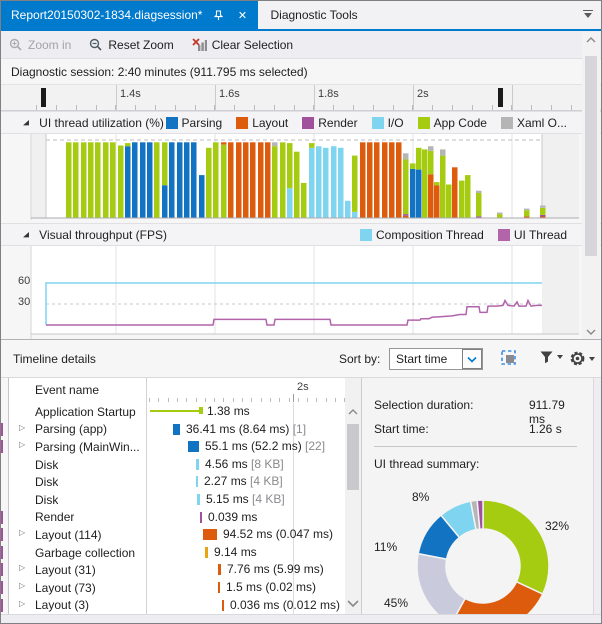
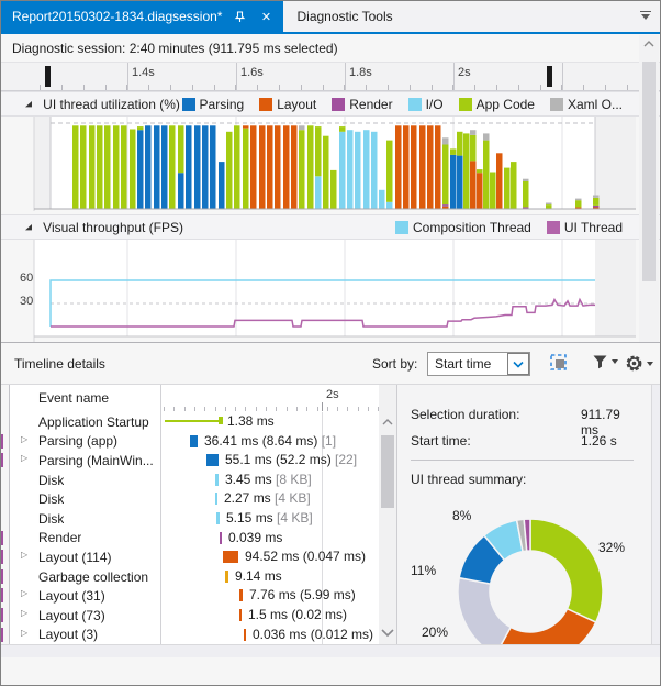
  Report20150302-1834.diagsession*
  ✕
  Diagnostic Tools
- Zoom in
- Reset Zoom
- Clear Selection
  Diagnostic session: 2:40 minutes (911.795 ms selected)
  1.4s
  1.6s
  1.8s
  2s
  ◢
  UI thread utilization (%)
  Parsing
  Layout
  Render
  I/O
  App Code
  Xaml O...
  ◢
  Visual throughput (FPS)
  Composition Thread
  UI Thread
  60
  30
  Timeline details
  Sort by:
  Start time
  Event name
  Application Startup
  ▷
  Parsing (app)
  ▷
  Parsing (MainWin...
  Disk
  Disk
  Disk
  Render
  ▷
  Layout (114)
  Garbage collection
  ▷
  Layout (31)
  ▷
  Layout (73)
  ▷
  Layout (3)
  2s
  1.38 ms
  36.41 ms (8.64 ms) [1]
  55.1 ms (52.2 ms) [22]
- 4.56 ms [8 KB]
+ 3.45 ms [8 KB]
  2.27 ms [4 KB]
  5.15 ms [4 KB]
  0.039 ms
  94.52 ms (0.047 ms)
  9.14 ms
  7.76 ms (5.99 ms)
  1.5 ms (0.02 ms)
  0.036 ms (0.012 ms)
  Selection duration:
  911.79 ms
  Start time:
  1.26 s
  UI thread summary:
  8%
  32%
  11%
- 45%
+ 20%
